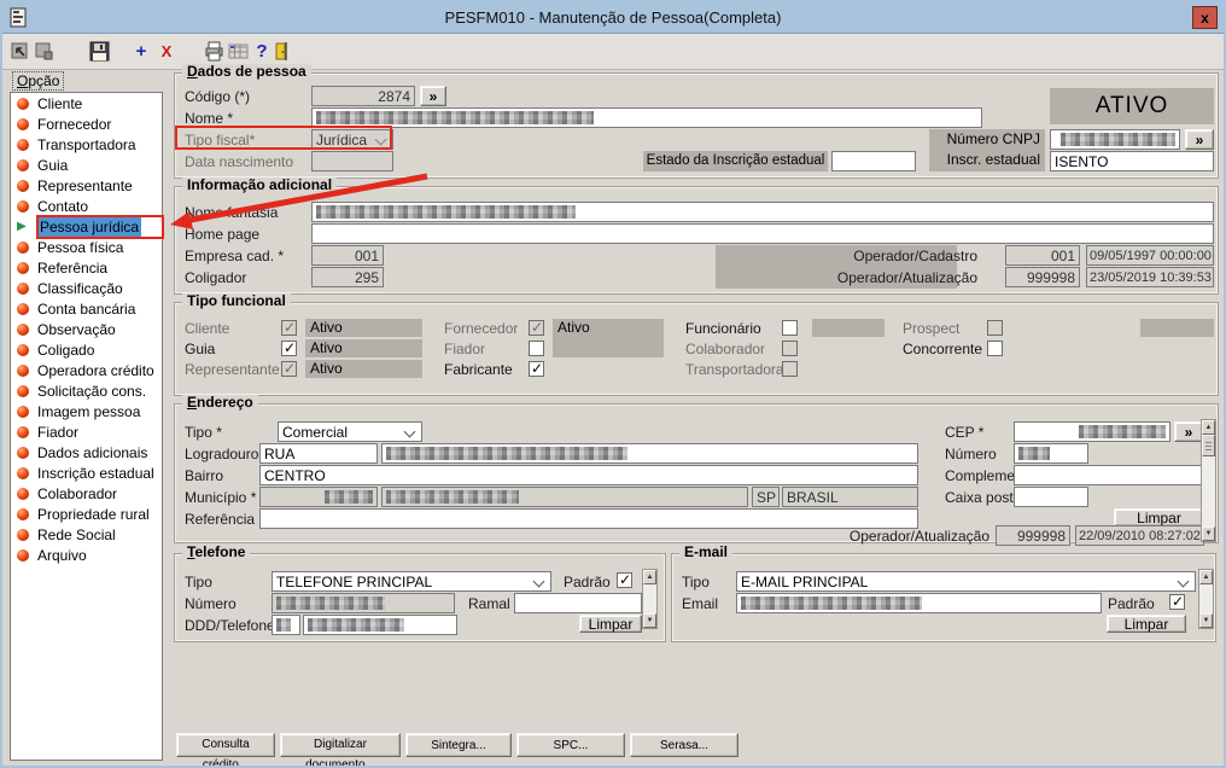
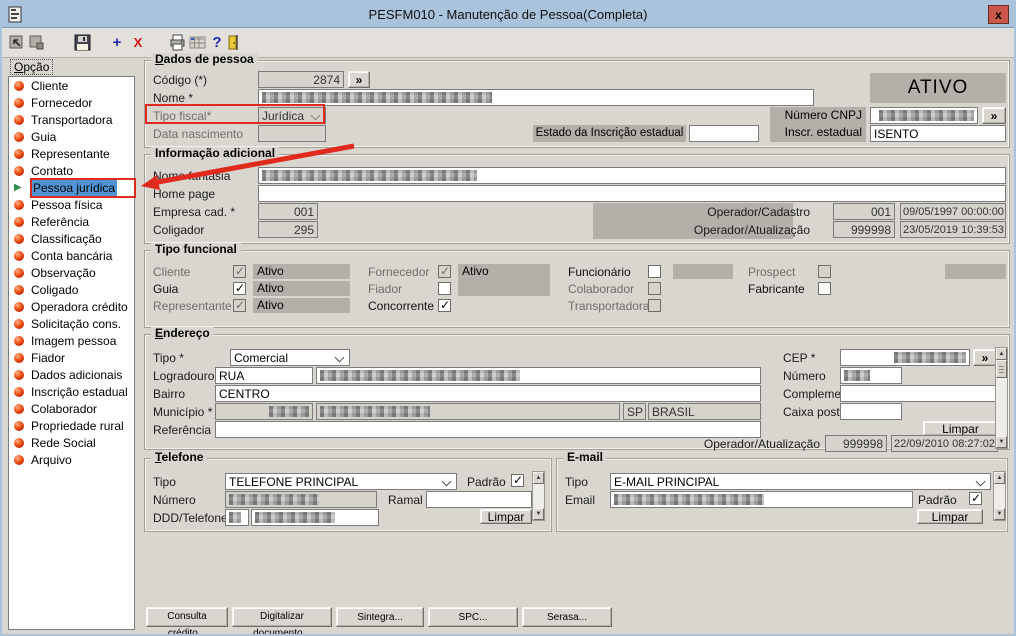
  PESFM010 - Manutenção de Pessoa(Completa)
  x
  +
  X
  ?
  Opção
  Cliente
  Fornecedor
  Transportadora
  Guia
  Representante
  Contato
  Pessoa jurídica
  Pessoa física
  Referência
  Classificação
  Conta bancária
  Observação
  Coligado
  Operadora crédito
  Solicitação cons.
  Imagem pessoa
  Fiador
  Dados adicionais
  Inscrição estadual
  Colaborador
  Propriedade rural
  Rede Social
  Arquivo
  Dados de pessoa
  Código (*)
  2874
  »
  Nome *
  Tipo fiscal*
  Jurídica
  Data nascimento
  Estado da Inscrição estadual
  ATIVO
  Número CNPJ
  Inscr. estadual
  »
  ISENTO
  Informação adicional
  Home page
  Empresa cad. *
  001
  Coligador
  295
  Operador/Cadastro
  001
  09/05/1997 00:00:00
  Operador/Atualização
  999998
  23/05/2019 10:39:53
  Tipo funcional
  Cliente
  Guia
  Representante
  Fornecedor
  Fiador
- Fabricante
+ Concorrente
  Funcionário
  Colaborador
  Transportadora
  Prospect
- Concorrente
+ Fabricante
  Ativo
  Ativo
  Ativo
  Ativo
  Endereço
  Tipo *
  Comercial
  Logradouro
  RUA
  Bairro
  CENTRO
  Município *
  SP
  BRASIL
  Referência
  CEP *
  »
  Número
  Compleme
  Caixa post
  Limpar
  Operador/Atualização
  999998
  22/09/2010 08:27:02
  Telefone
  Tipo
  TELEFONE PRINCIPAL
  Padrão
  Número
  Ramal
  DDD/Telefon
  Limpar
  E-mail
  Tipo
  E-MAIL PRINCIPAL
  Email
  Padrão
  Limpar
  Consulta crédito...
  Digitalizar documento...
  Sintegra...
  SPC...
  Serasa...
